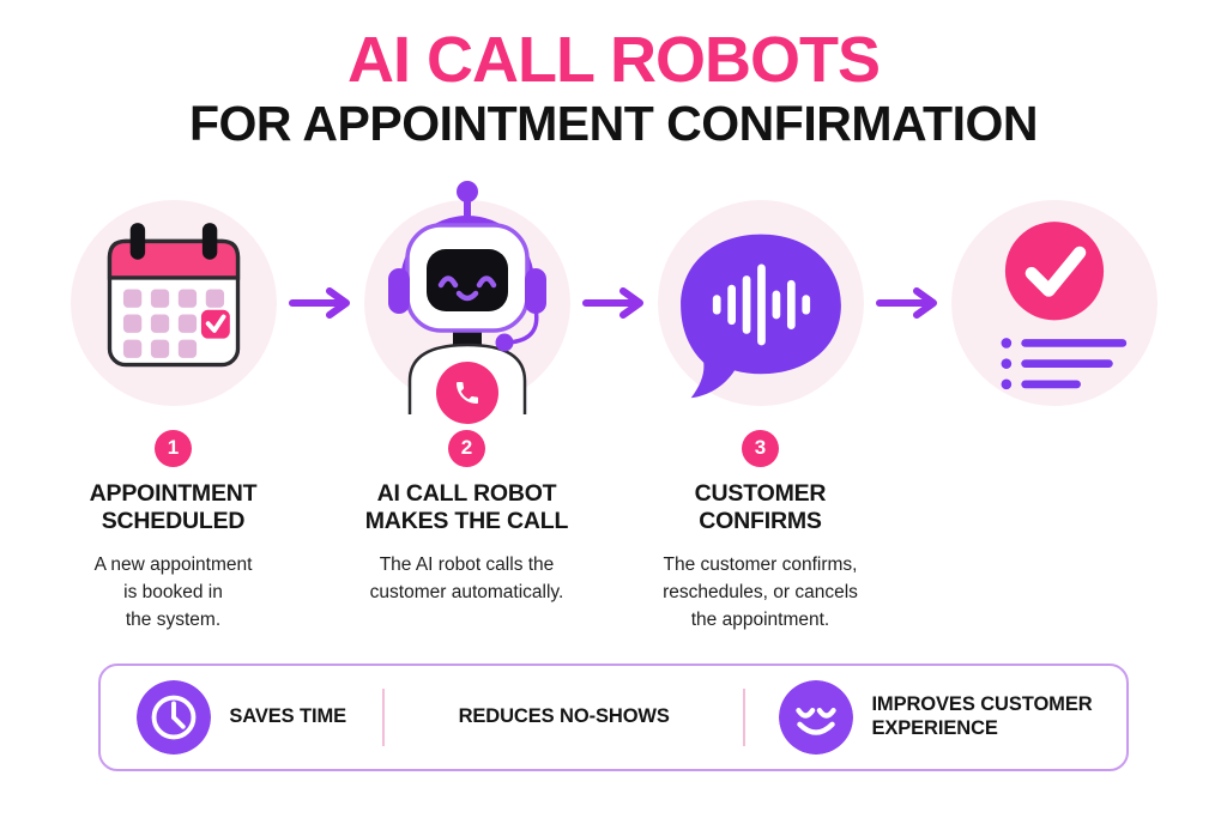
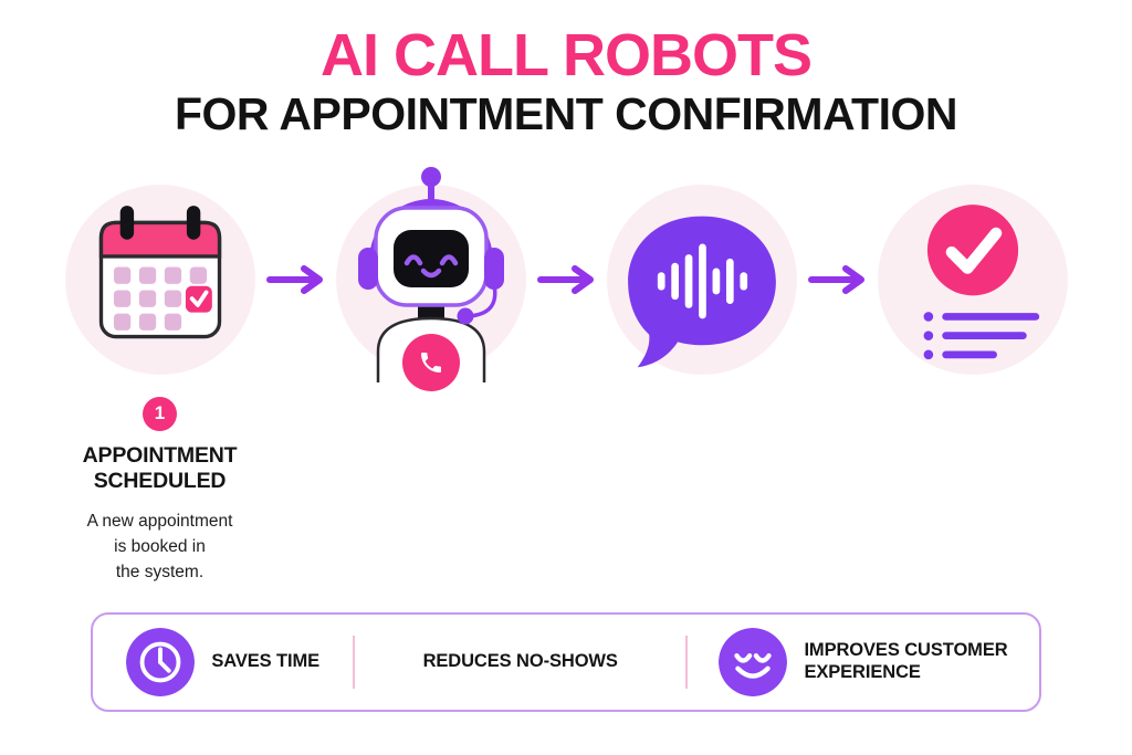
  AI CALL ROBOTS
  FOR APPOINTMENT CONFIRMATION
  1
  APPOINTMENT
  SCHEDULED
  A new appointment
  is booked in
  the system.
- 2
- AI CALL ROBOT
- MAKES THE CALL
- The AI robot calls the
- customer automatically.
- 3
- CUSTOMER
- CONFIRMS
- The customer confirms,
- reschedules, or cancels
- the appointment.
  SAVES TIME
  REDUCES NO-SHOWS
  IMPROVES CUSTOMER
  EXPERIENCE
